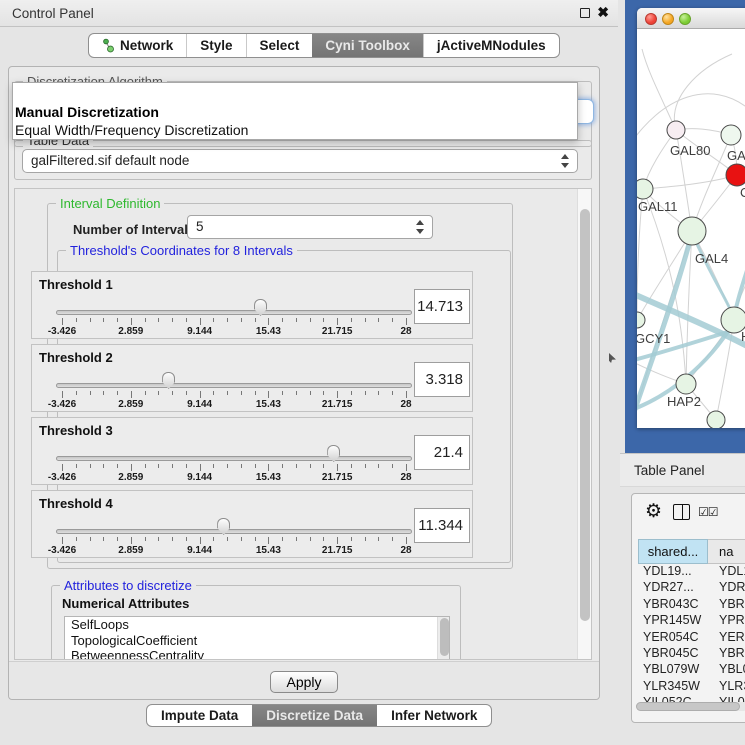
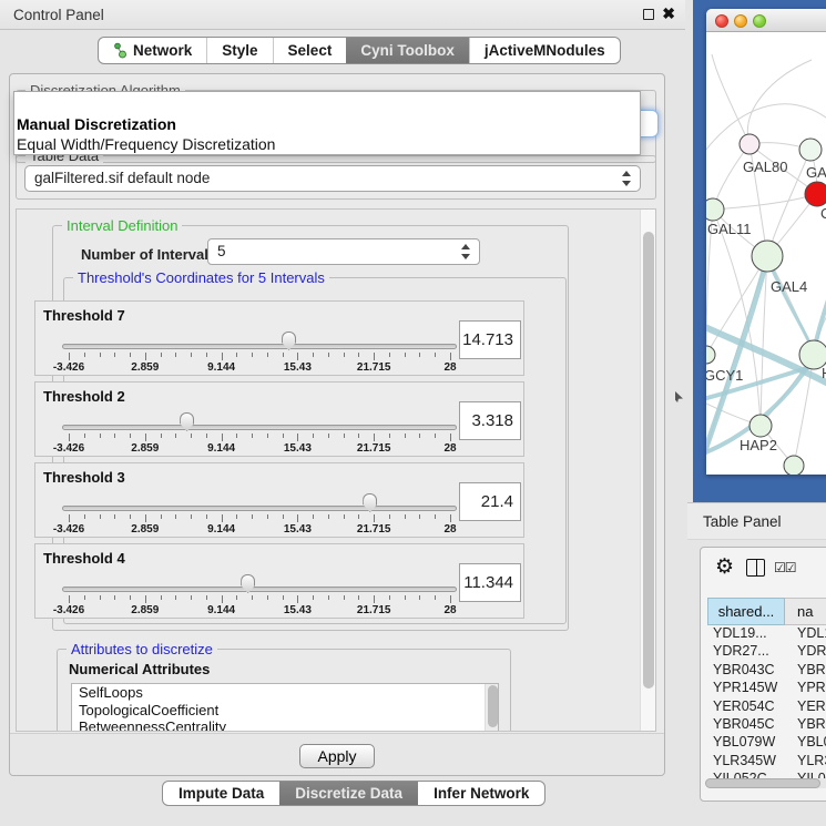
  Control Panel
  ✖
  Network
  Style
  Select
  Cyni Toolbox
  jActiveMNodules
  Table Data
  galFiltered.sif default node
  Interval Definition
  Number of Interva
  5
- Threshold's Coordinates for 8 Intervals
+ Threshold's Coordinates for 5 Intervals
- Threshold 1
+ Threshold 7
  -3.426
  2.859
  9.144
  15.43
  21.715
  28
  14.713
  Threshold 2
  -3.426
  2.859
  9.144
  15.43
  21.715
  28
  3.318
  Threshold 3
  -3.426
  2.859
  9.144
  15.43
  21.715
  28
  21.4
  Threshold 4
  -3.426
  2.859
  9.144
  15.43
  21.715
  28
  11.344
  Attributes to discretize
  Numerical Attributes
  SelfLoops
  TopologicalCoefficient
  BetweennessCentrality
  Manual Discretization
  Equal Width/Frequency Discretization
  Apply
  Impute Data
  Discretize Data
  Infer Network
  GAL80
  GA
  GAL11
  GAL4
  GCY1
  HAP2
  Table Panel
  ⚙
  ☑☑
  shared...
  na
  YDL19...
  YDL
  YDR27...
  YDR
  YBR043C
  YBR
  YPR145W
  YPR
  YER054C
  YER
  YBR045C
  YBR
  YBL079W
  YBL
  YLR345W
  YLR
